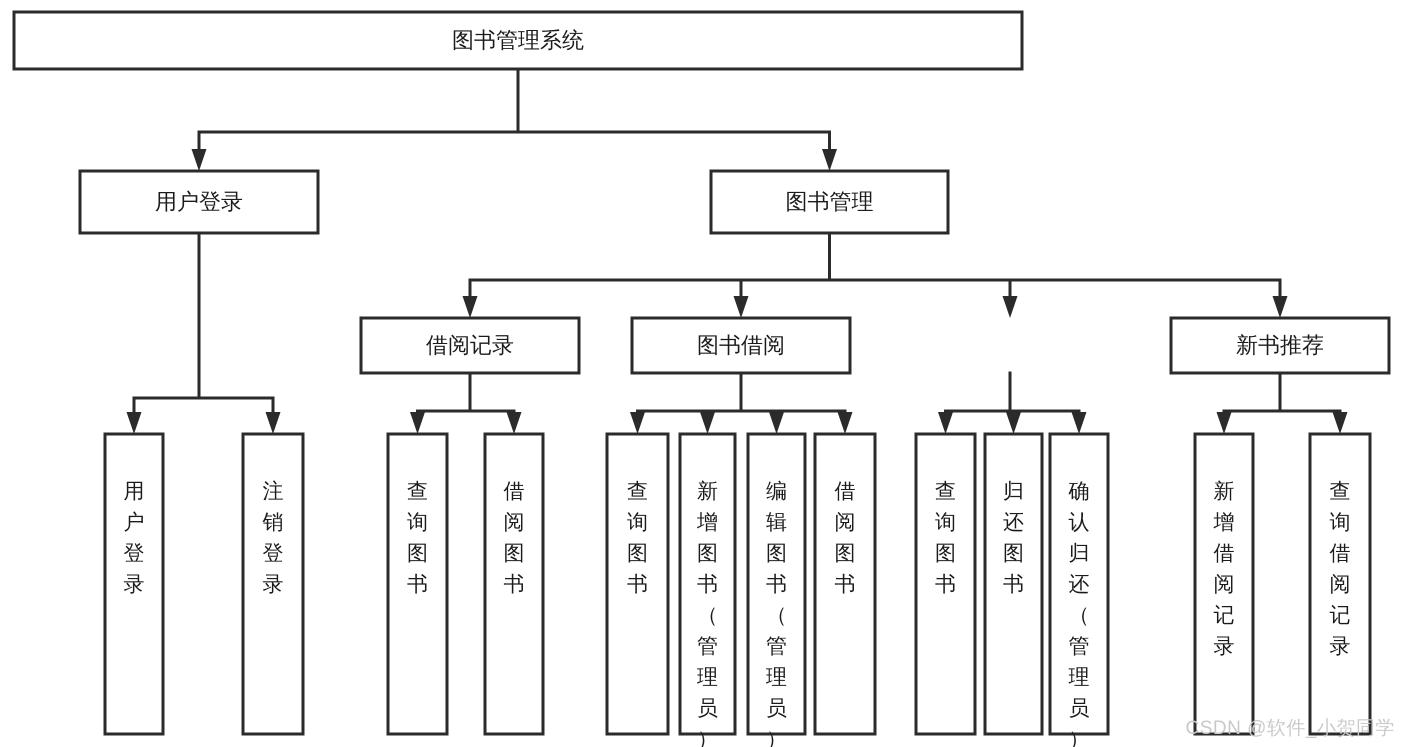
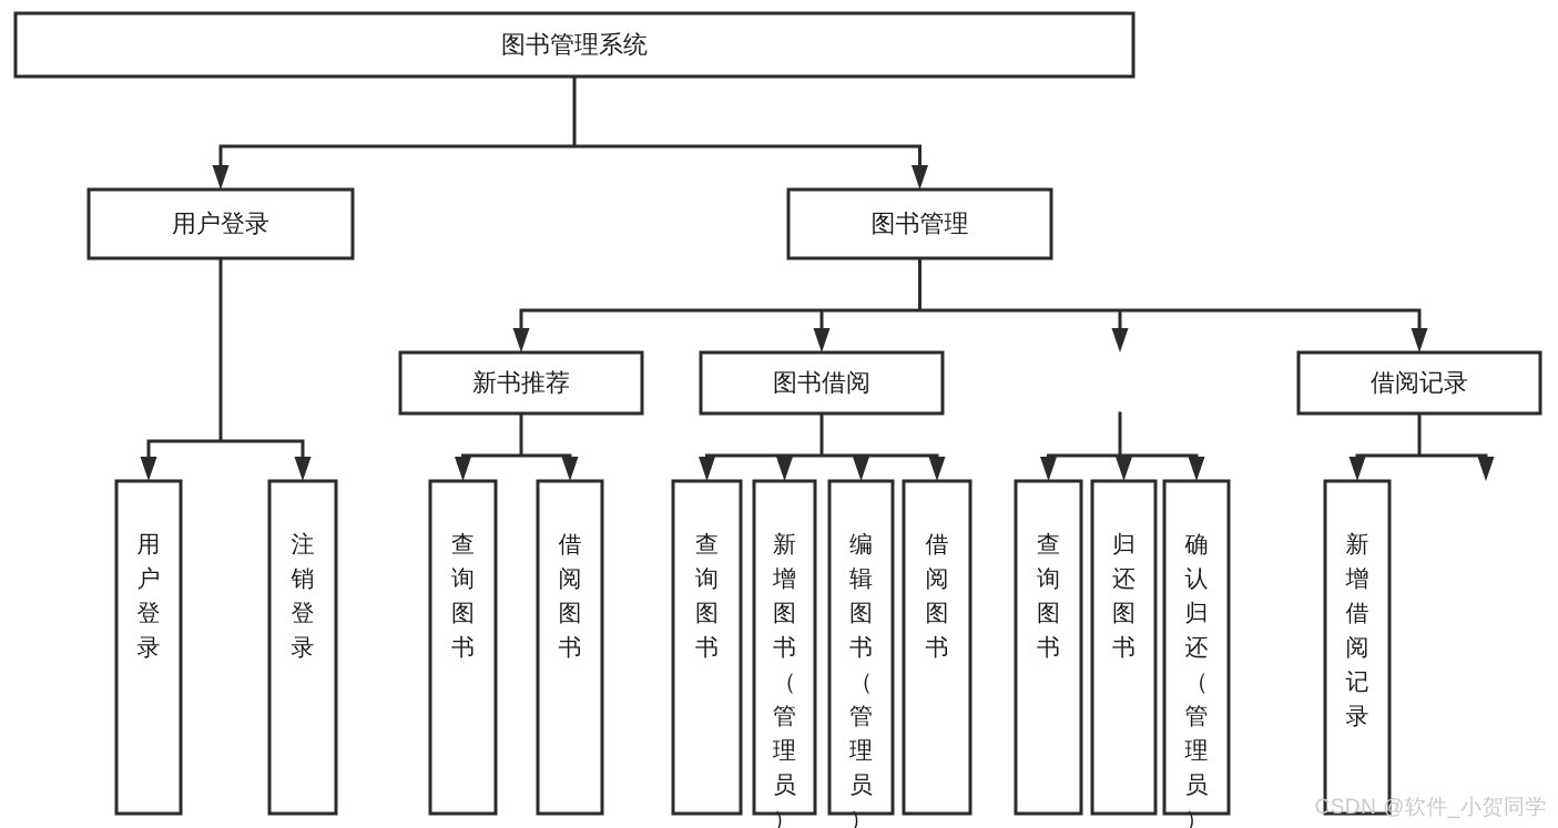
  图书管理系统
  用户登录
  图书管理
- 借阅记录
+ 新书推荐
  图书借阅
- 新书推荐
+ 借阅记录
  用户登录
  注销登录
  查询图书
  借阅图书
  查询图书
  新增图书（管理员）
  编辑图书（管理员）
  借阅图书
  查询图书
  归还图书
  确认归还（管理员）
  新增借阅记录
- 查询借阅记录
  CSDN @软件_小贺同学
